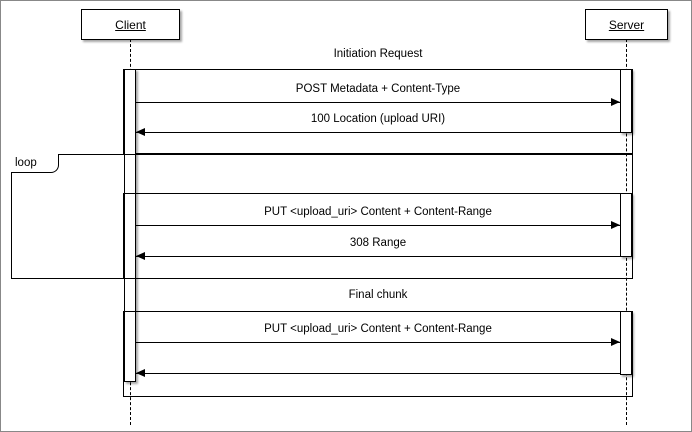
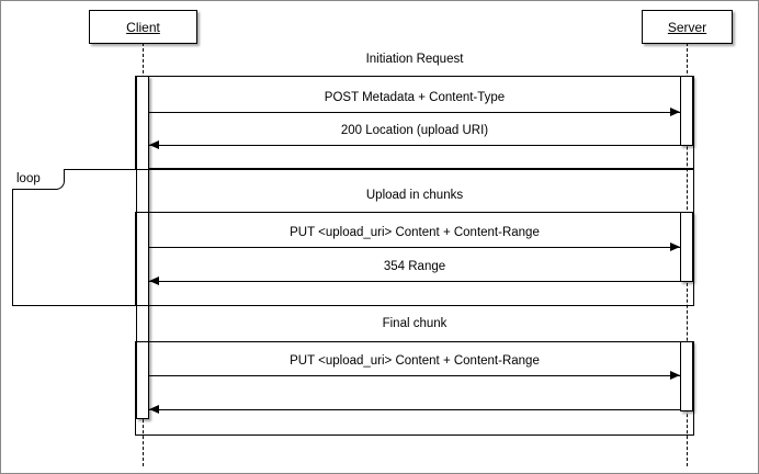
  Client
  Server
  Initiation Request
  POST Metadata + Content-Type
- 100 Location (upload URI)
+ 200 Location (upload URI)
  loop
+ Upload in chunks
  PUT <upload_uri> Content + Content-Range
- 308 Range
+ 354 Range
  Final chunk
  PUT <upload_uri> Content + Content-Range
